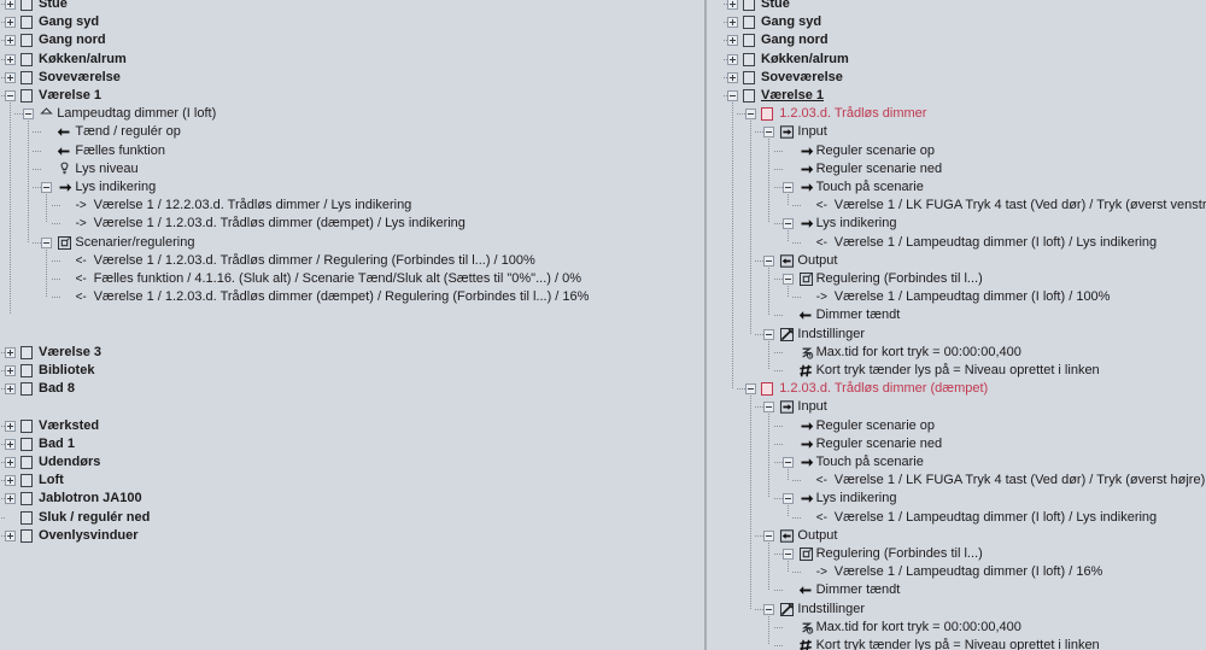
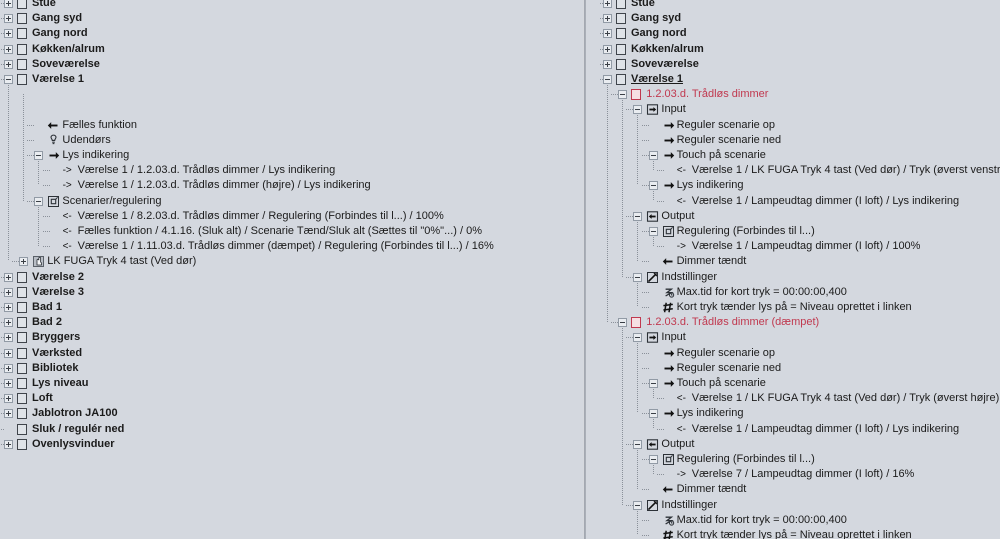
  Stue
  Gang syd
  Gang nord
  Køkken/alrum
  Soveværelse
  Værelse 1
- Lampeudtag dimmer (I loft)
- Tænd / regulér op
  Fælles funktion
- Lys niveau
+ Udendørs
  Lys indikering
  ->
- Værelse 1 / 12.2.03.d. Trådløs dimmer / Lys indikering
+ Værelse 1 / 1.2.03.d. Trådløs dimmer / Lys indikering
  ->
- Værelse 1 / 1.2.03.d. Trådløs dimmer (dæmpet) / Lys indikering
+ Værelse 1 / 1.2.03.d. Trådløs dimmer (højre) / Lys indikering
  Scenarier/regulering
  <-
- Værelse 1 / 1.2.03.d. Trådløs dimmer / Regulering (Forbindes til l...) / 100%
+ Værelse 1 / 8.2.03.d. Trådløs dimmer / Regulering (Forbindes til l...) / 100%
  <-
  Fælles funktion / 4.1.16. (Sluk alt) / Scenarie Tænd/Sluk alt (Sættes til "0%"...) / 0%
  <-
- Værelse 1 / 1.2.03.d. Trådløs dimmer (dæmpet) / Regulering (Forbindes til l...) / 16%
+ Værelse 1 / 1.11.03.d. Trådløs dimmer (dæmpet) / Regulering (Forbindes til l...) / 16%
+ LK FUGA Tryk 4 tast (Ved dør)
+ Værelse 2
  Værelse 3
- Bibliotek
+ Bad 1
- Bad 8
+ Bad 2
+ Bryggers
  Værksted
- Bad 1
+ Bibliotek
- Udendørs
+ Lys niveau
  Loft
  Jablotron JA100
  Sluk / regulér ned
  Ovenlysvinduer
  Stue
  Gang syd
  Gang nord
  Køkken/alrum
  Soveværelse
  Værelse 1
  1.2.03.d. Trådløs dimmer
  Input
  Reguler scenarie op
  Reguler scenarie ned
  Touch på scenarie
  <-
  Værelse 1 / LK FUGA Tryk 4 tast (Ved dør) / Tryk (øverst venstr
  Lys indikering
  <-
  Værelse 1 / Lampeudtag dimmer (I loft) / Lys indikering
  Output
  Regulering (Forbindes til l...)
  ->
  Værelse 1 / Lampeudtag dimmer (I loft) / 100%
  Dimmer tændt
  Indstillinger
  Max.tid for kort tryk = 00:00:00,400
  Kort tryk tænder lys på = Niveau oprettet i linken
  1.2.03.d. Trådløs dimmer (dæmpet)
  Input
  Reguler scenarie op
  Reguler scenarie ned
  Touch på scenarie
  <-
  Værelse 1 / LK FUGA Tryk 4 tast (Ved dør) / Tryk (øverst højre)
  Lys indikering
  <-
  Værelse 1 / Lampeudtag dimmer (I loft) / Lys indikering
  Output
  Regulering (Forbindes til l...)
  ->
- Værelse 1 / Lampeudtag dimmer (I loft) / 16%
+ Værelse 7 / Lampeudtag dimmer (I loft) / 16%
  Dimmer tændt
  Indstillinger
  Max.tid for kort tryk = 00:00:00,400
  Kort tryk tænder lys på = Niveau oprettet i linken
